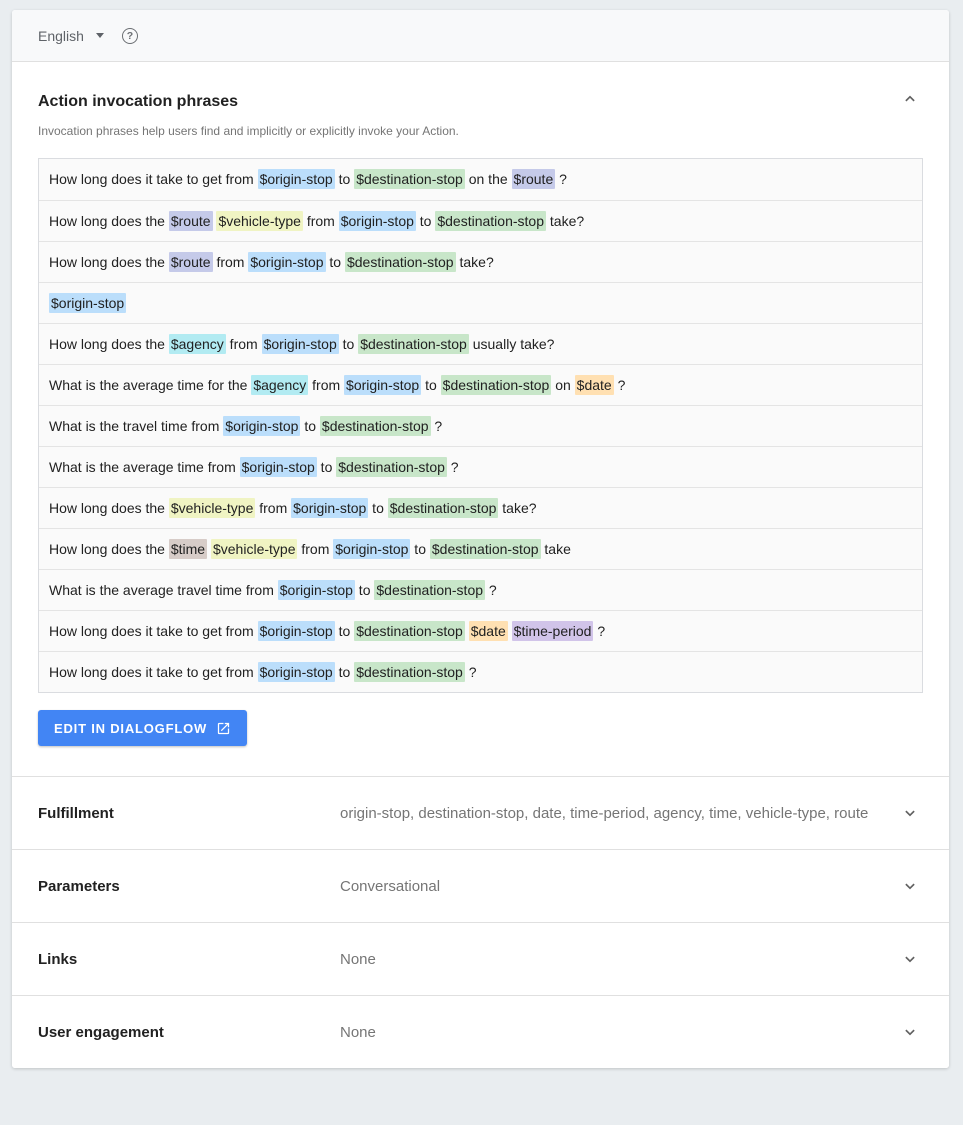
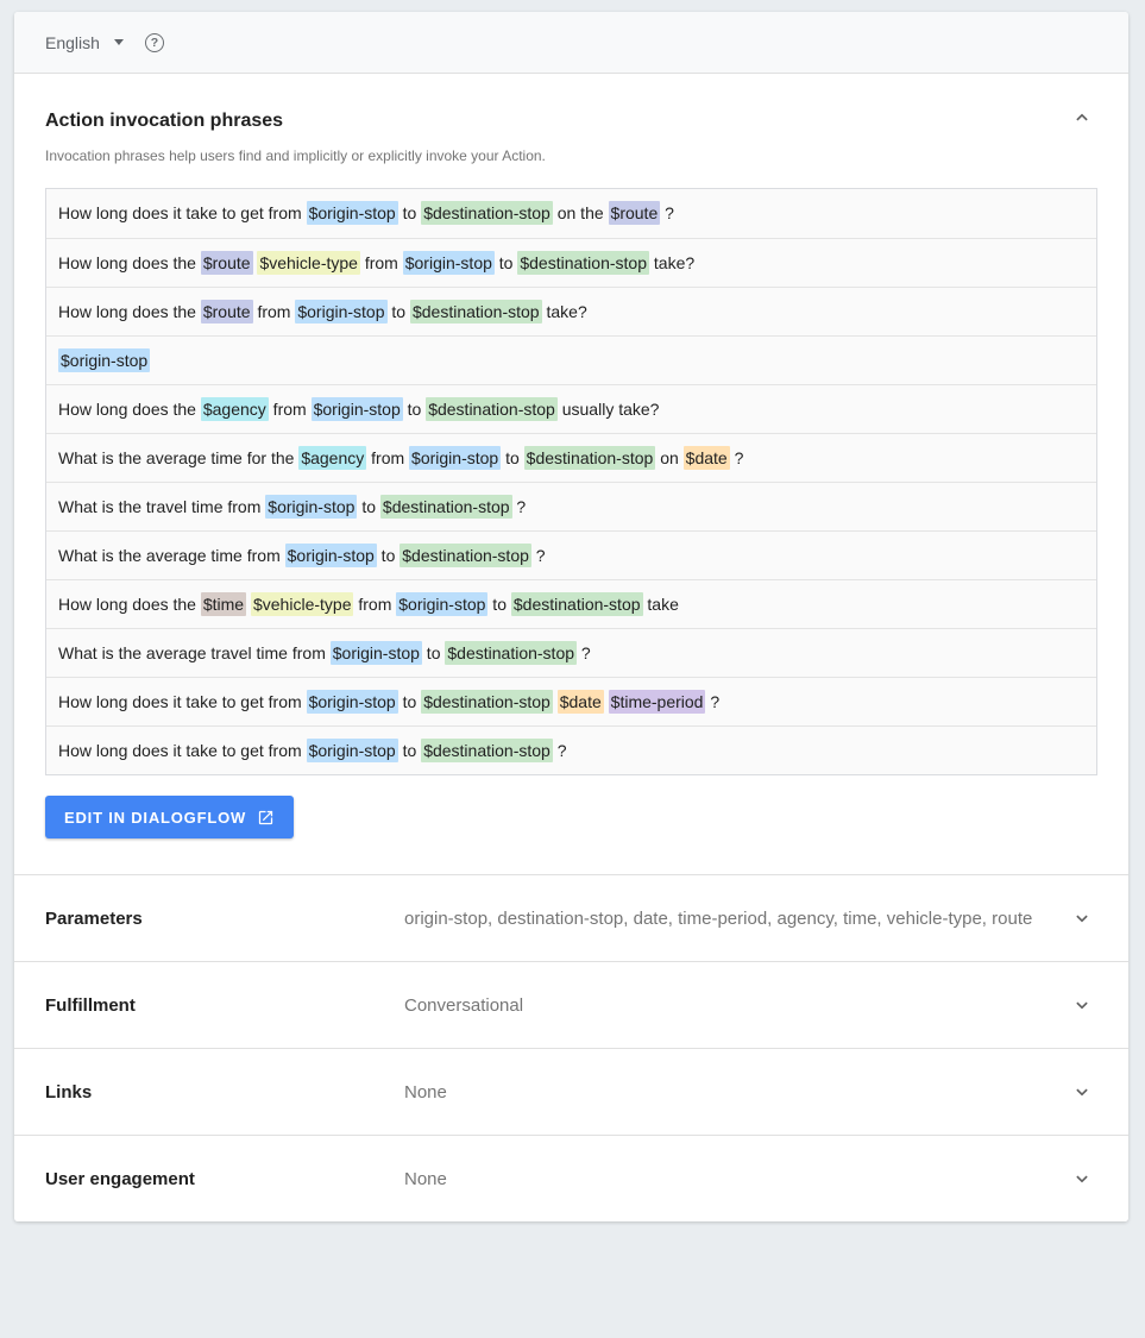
  English
  ?
  Action invocation phrases
  Invocation phrases help users find and implicitly or explicitly invoke your Action.
  How long does it take to get from $origin-stop to $destination-stop on the $route ?
  How long does the $route $vehicle-type from $origin-stop to $destination-stop take?
  How long does the $route from $origin-stop to $destination-stop take?
  $origin-stop
  How long does the $agency from $origin-stop to $destination-stop usually take?
  What is the average time for the $agency from $origin-stop to $destination-stop on $date ?
  What is the travel time from $origin-stop to $destination-stop ?
  What is the average time from $origin-stop to $destination-stop ?
- How long does the $vehicle-type from $origin-stop to $destination-stop take?
  How long does the $time $vehicle-type from $origin-stop to $destination-stop take
  What is the average travel time from $origin-stop to $destination-stop ?
  How long does it take to get from $origin-stop to $destination-stop $date $time-period ?
  How long does it take to get from $origin-stop to $destination-stop ?
  EDIT IN DIALOGFLOW
- Fulfillment
+ Parameters
  origin-stop, destination-stop, date, time-period, agency, time, vehicle-type, route
- Parameters
+ Fulfillment
  Conversational
  Links
  None
  User engagement
  None
